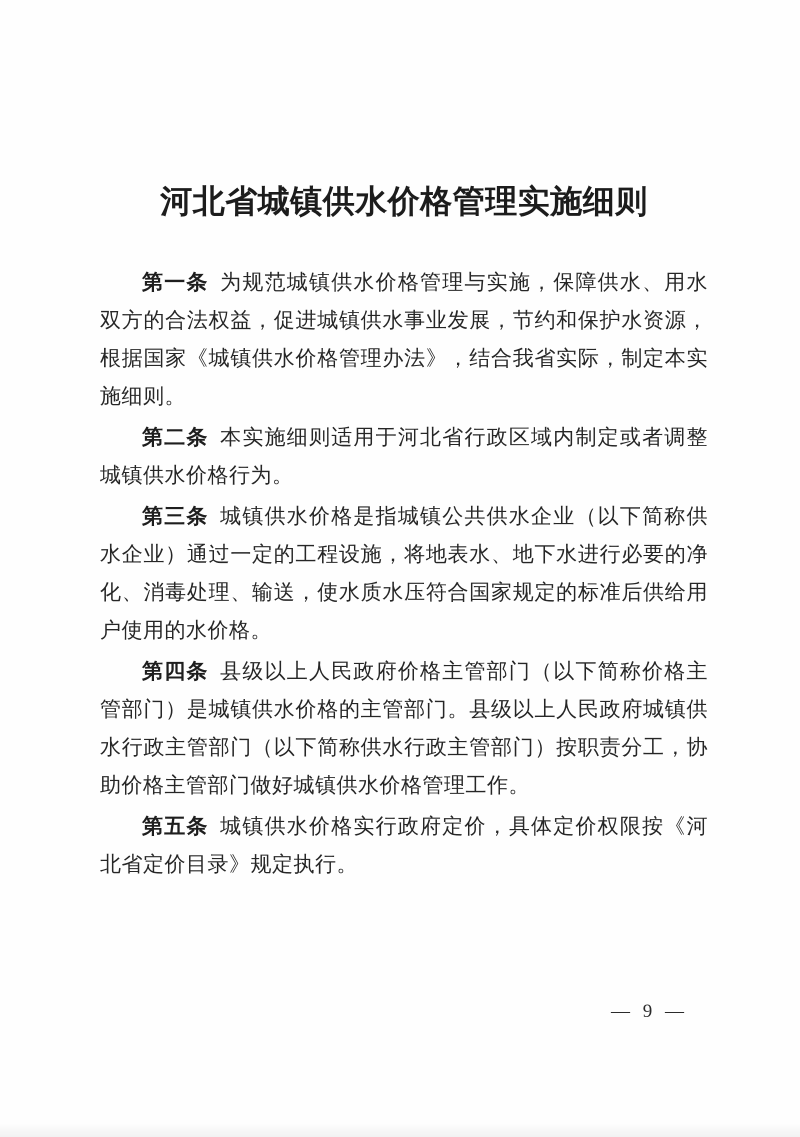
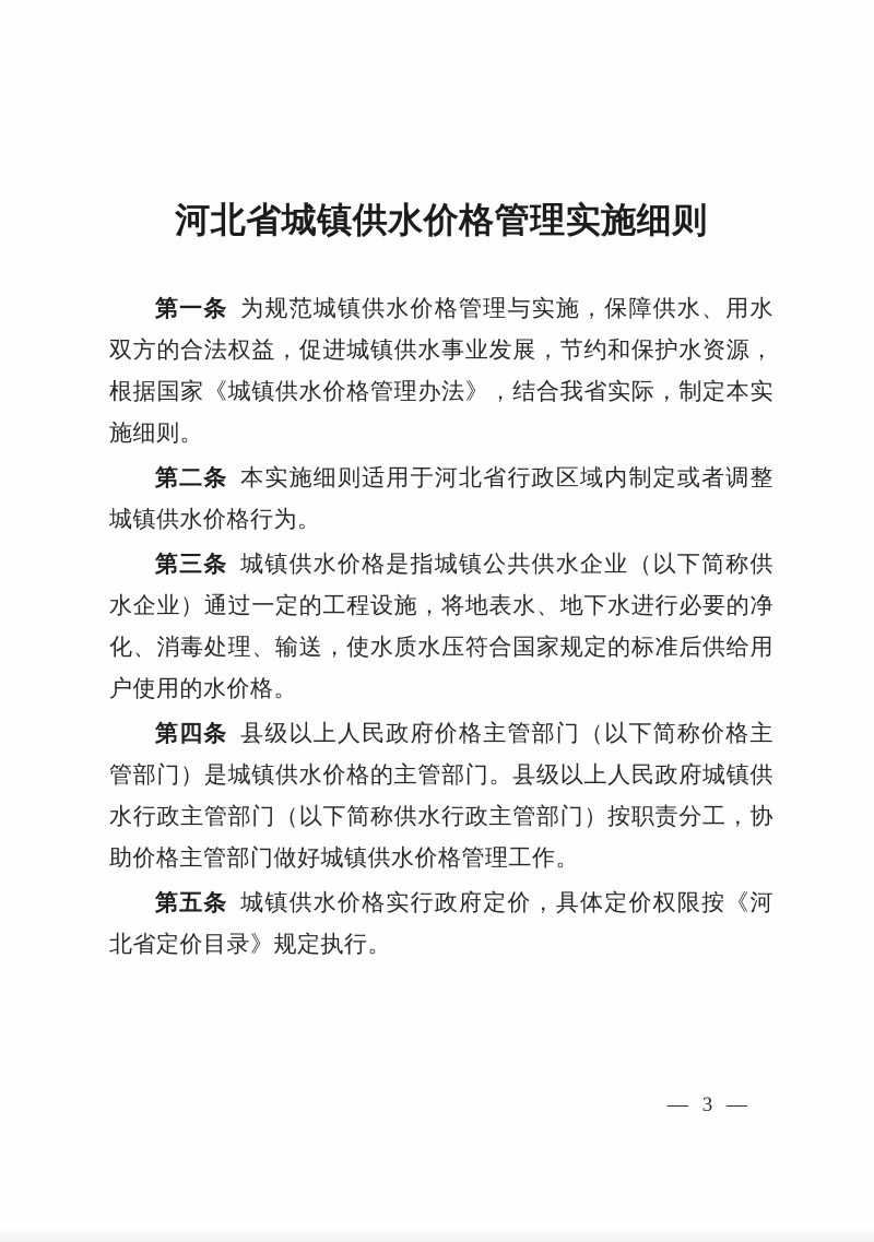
  河北省城镇供水价格管理实施细则
  第一条 为规范城镇供水价格管理与实施，保障供水、用水双方的合法权益，促进城镇供水事业发展，节约和保护水资源，根据国家《城镇供水价格管理办法》，结合我省实际，制定本实施细则。
  第二条 本实施细则适用于河北省行政区域内制定或者调整城镇供水价格行为。
  第三条 城镇供水价格是指城镇公共供水企业（以下简称供水企业）通过一定的工程设施，将地表水、地下水进行必要的净化、消毒处理、输送，使水质水压符合国家规定的标准后供给用户使用的水价格。
  第四条 县级以上人民政府价格主管部门（以下简称价格主管部门）是城镇供水价格的主管部门。县级以上人民政府城镇供水行政主管部门（以下简称供水行政主管部门）按职责分工，协助价格主管部门做好城镇供水价格管理工作。
  第五条 城镇供水价格实行政府定价，具体定价权限按《河北省定价目录》规定执行。
- — 9 —
+ — 3 —
